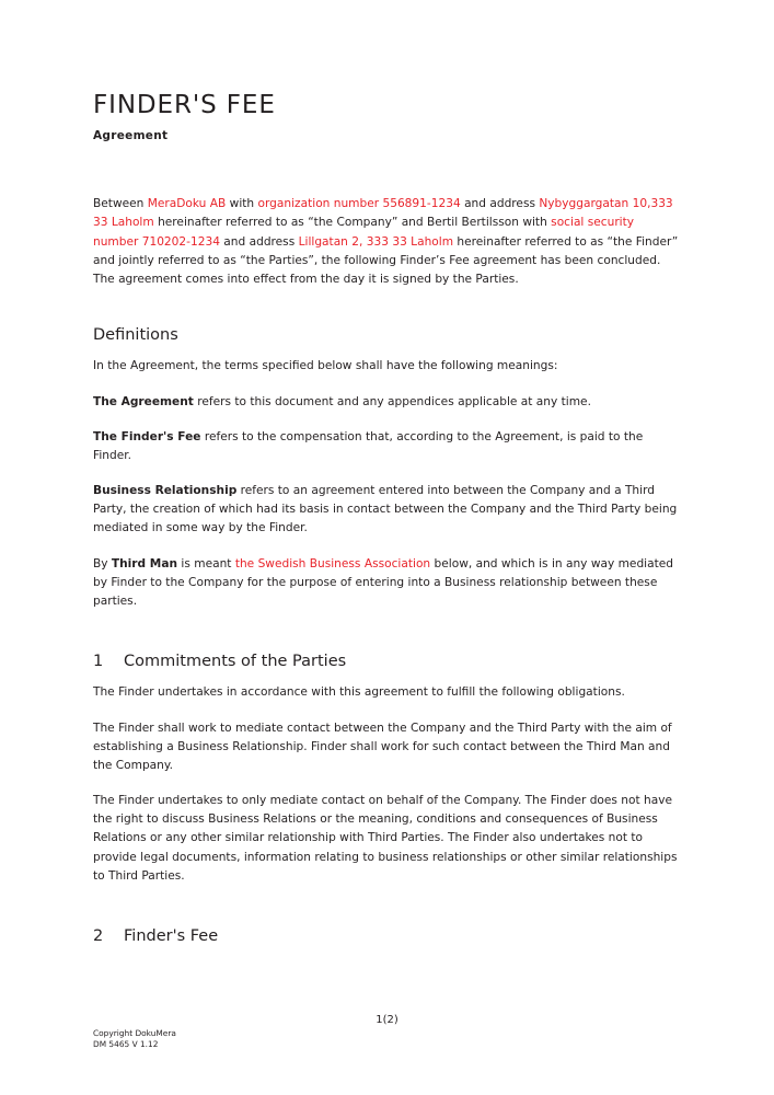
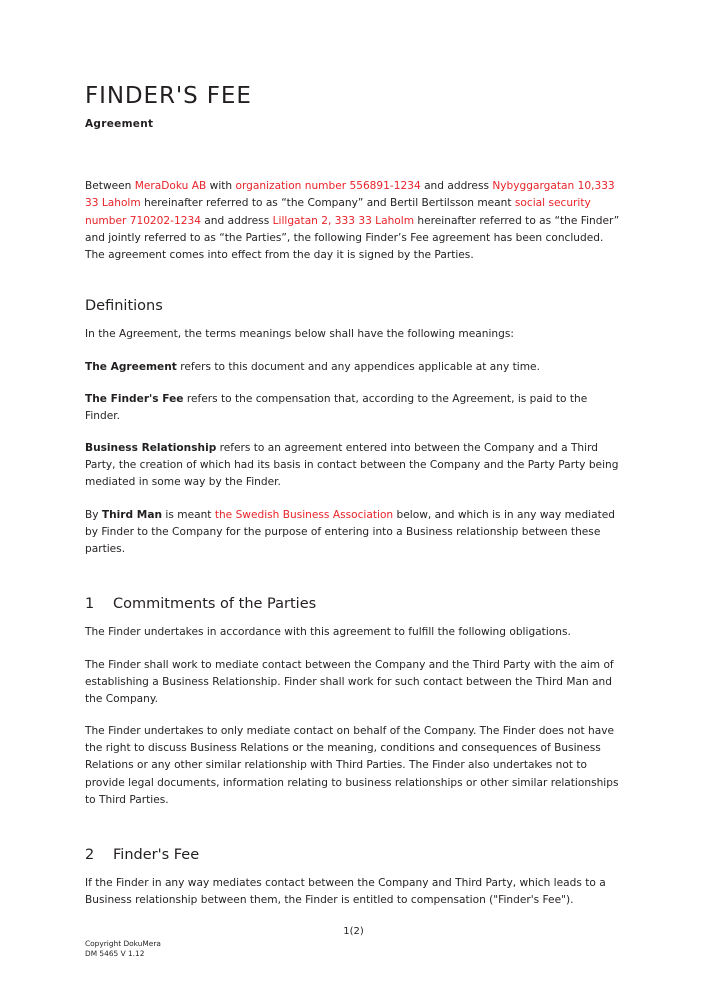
  FINDER'S FEE
  Agreement
- Between MeraDoku AB with organization number 556891-1234 and address Nybyggargatan 10,333 33 Laholm hereinafter referred to as “the Company” and Bertil Bertilsson with social security number 710202-1234 and address Lillgatan 2, 333 33 Laholm hereinafter referred to as “the Finder” and jointly referred to as “the Parties”, the following Finder’s Fee agreement has been concluded. The agreement comes into effect from the day it is signed by the Parties.
+ Between MeraDoku AB with organization number 556891-1234 and address Nybyggargatan 10,333 33 Laholm hereinafter referred to as “the Company” and Bertil Bertilsson meant social security number 710202-1234 and address Lillgatan 2, 333 33 Laholm hereinafter referred to as “the Finder” and jointly referred to as “the Parties”, the following Finder’s Fee agreement has been concluded. The agreement comes into effect from the day it is signed by the Parties.
  Definitions
- In the Agreement, the terms specified below shall have the following meanings:
+ In the Agreement, the terms meanings below shall have the following meanings:
  The Agreement refers to this document and any appendices applicable at any time.
  The Finder's Fee refers to the compensation that, according to the Agreement, is paid to the Finder.
- Business Relationship refers to an agreement entered into between the Company and a Third Party, the creation of which had its basis in contact between the Company and the Third Party being mediated in some way by the Finder.
+ Business Relationship refers to an agreement entered into between the Company and a Third Party, the creation of which had its basis in contact between the Company and the Party Party being mediated in some way by the Finder.
  By Third Man is meant the Swedish Business Association below, and which is in any way mediated by Finder to the Company for the purpose of entering into a Business relationship between these parties.
  1 Commitments of the Parties
  The Finder undertakes in accordance with this agreement to fulfill the following obligations.
  The Finder shall work to mediate contact between the Company and the Third Party with the aim of establishing a Business Relationship. Finder shall work for such contact between the Third Man and the Company.
  The Finder undertakes to only mediate contact on behalf of the Company. The Finder does not have the right to discuss Business Relations or the meaning, conditions and consequences of Business Relations or any other similar relationship with Third Parties. The Finder also undertakes not to provide legal documents, information relating to business relationships or other similar relationships to Third Parties.
  2 Finder's Fee
+ If the Finder in any way mediates contact between the Company and Third Party, which leads to a Business relationship between them, the Finder is entitled to compensation ("Finder's Fee").
  1(2)
  Copyright DokuMera
  DM 5465 V 1.12
